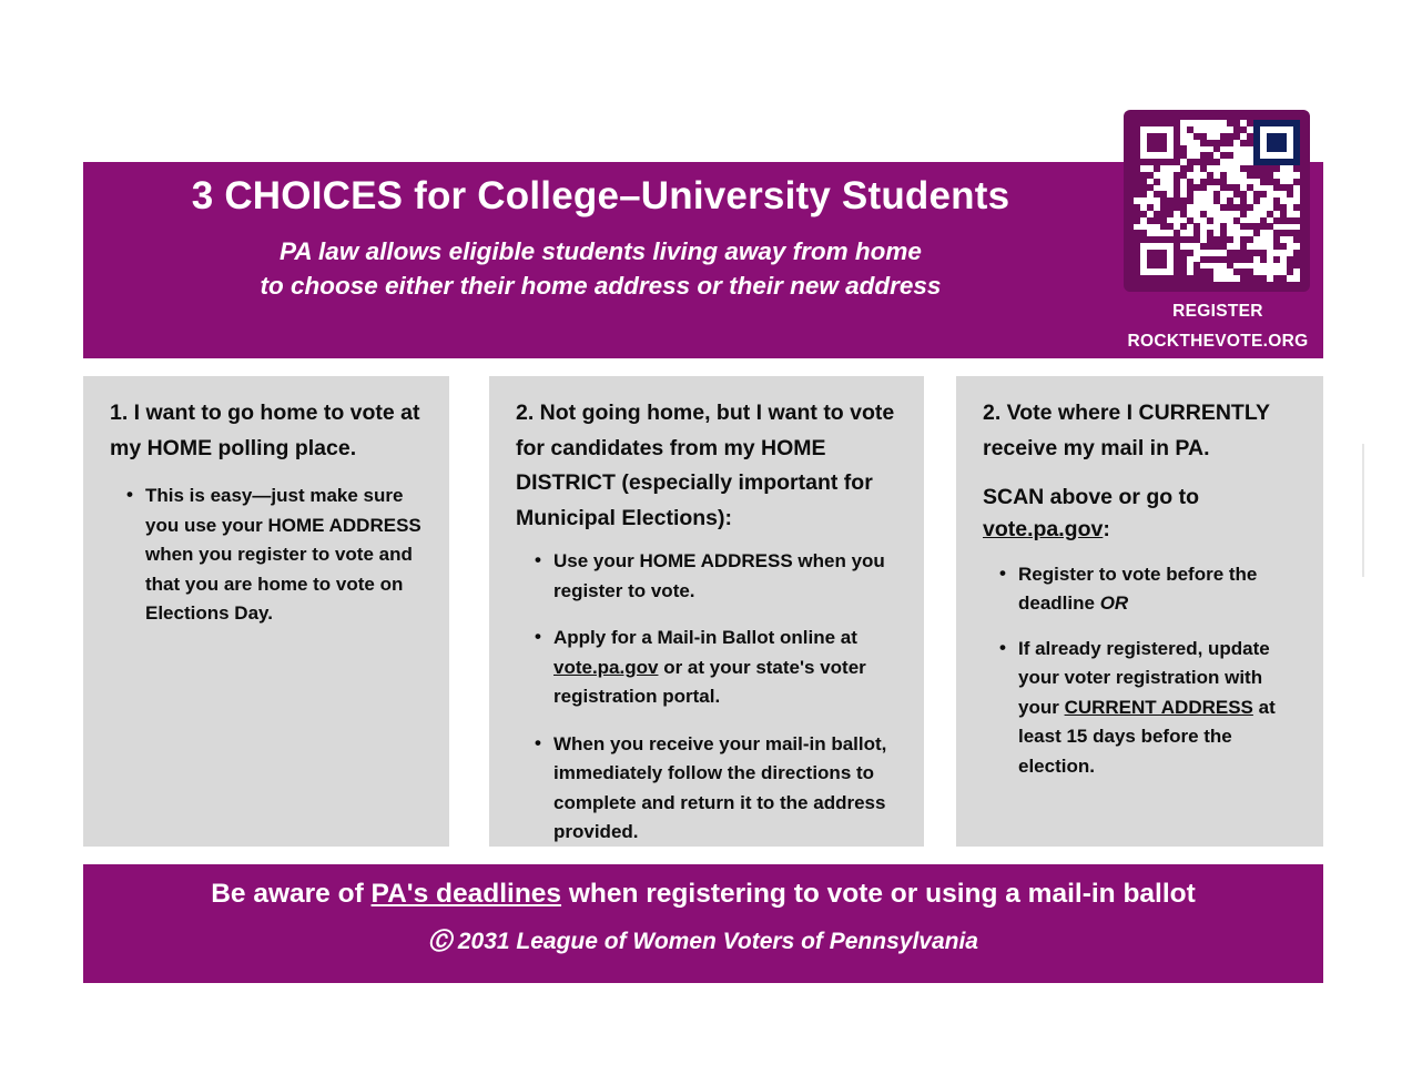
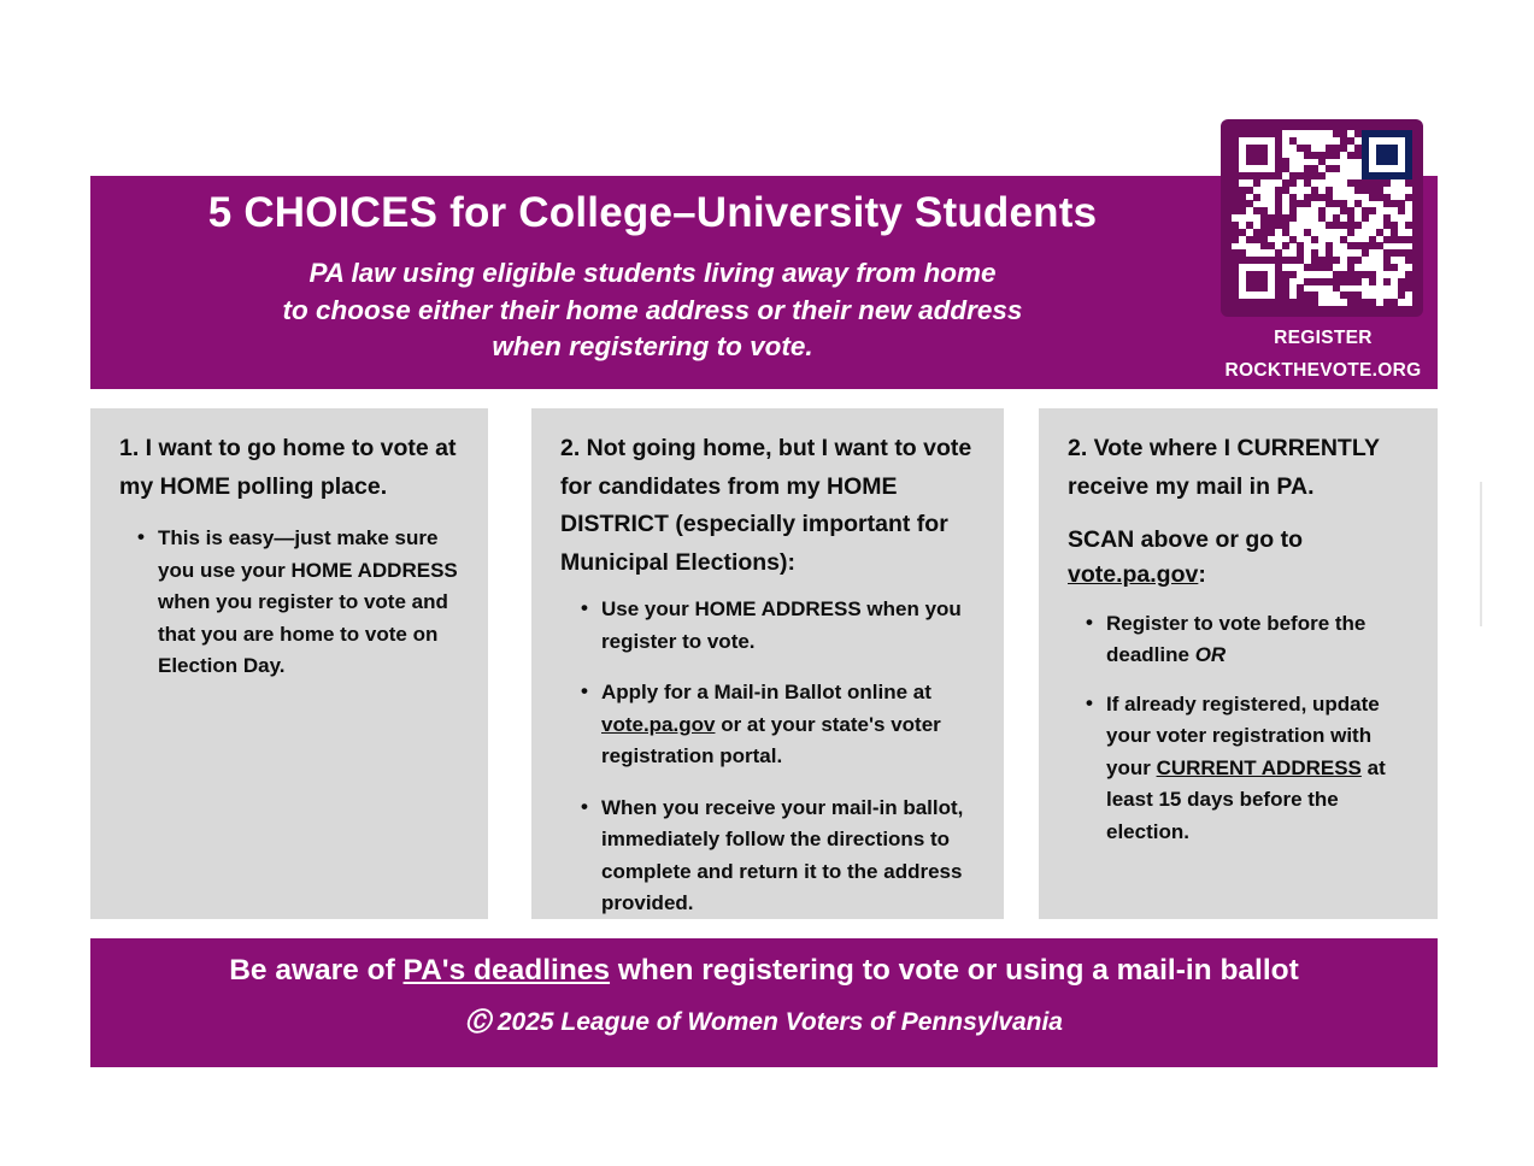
- 3 CHOICES for College–University Students
+ 5 CHOICES for College–University Students
- PA law allows eligible students living away from home
+ PA law using eligible students living away from home
  to choose either their home address or their new address
+ when registering to vote.
  REGISTER
  ROCKTHEVOTE.ORG
  1. I want to go home to vote at my HOME polling place.
- This is easy—just make sure you use your HOME ADDRESS when you register to vote and that you are home to vote on Elections Day.
+ This is easy—just make sure you use your HOME ADDRESS when you register to vote and that you are home to vote on Election Day.
  2. Not going home, but I want to vote for candidates from my HOME DISTRICT (especially important for Municipal Elections):
  Use your HOME ADDRESS when you register to vote.
  Apply for a Mail-in Ballot online at vote.pa.gov or at your state's voter registration portal.
  When you receive your mail-in ballot, immediately follow the directions to complete and return it to the address provided.
  2. Vote where I CURRENTLY receive my mail in PA.
  SCAN above or go to vote.pa.gov:
  Register to vote before the deadline OR
  If already registered, update your voter registration with your CURRENT ADDRESS at least 15 days before the election.
  Be aware of PA's deadlines when registering to vote or using a mail-in ballot
- Ⓒ 2031 League of Women Voters of Pennsylvania
+ Ⓒ 2025 League of Women Voters of Pennsylvania
